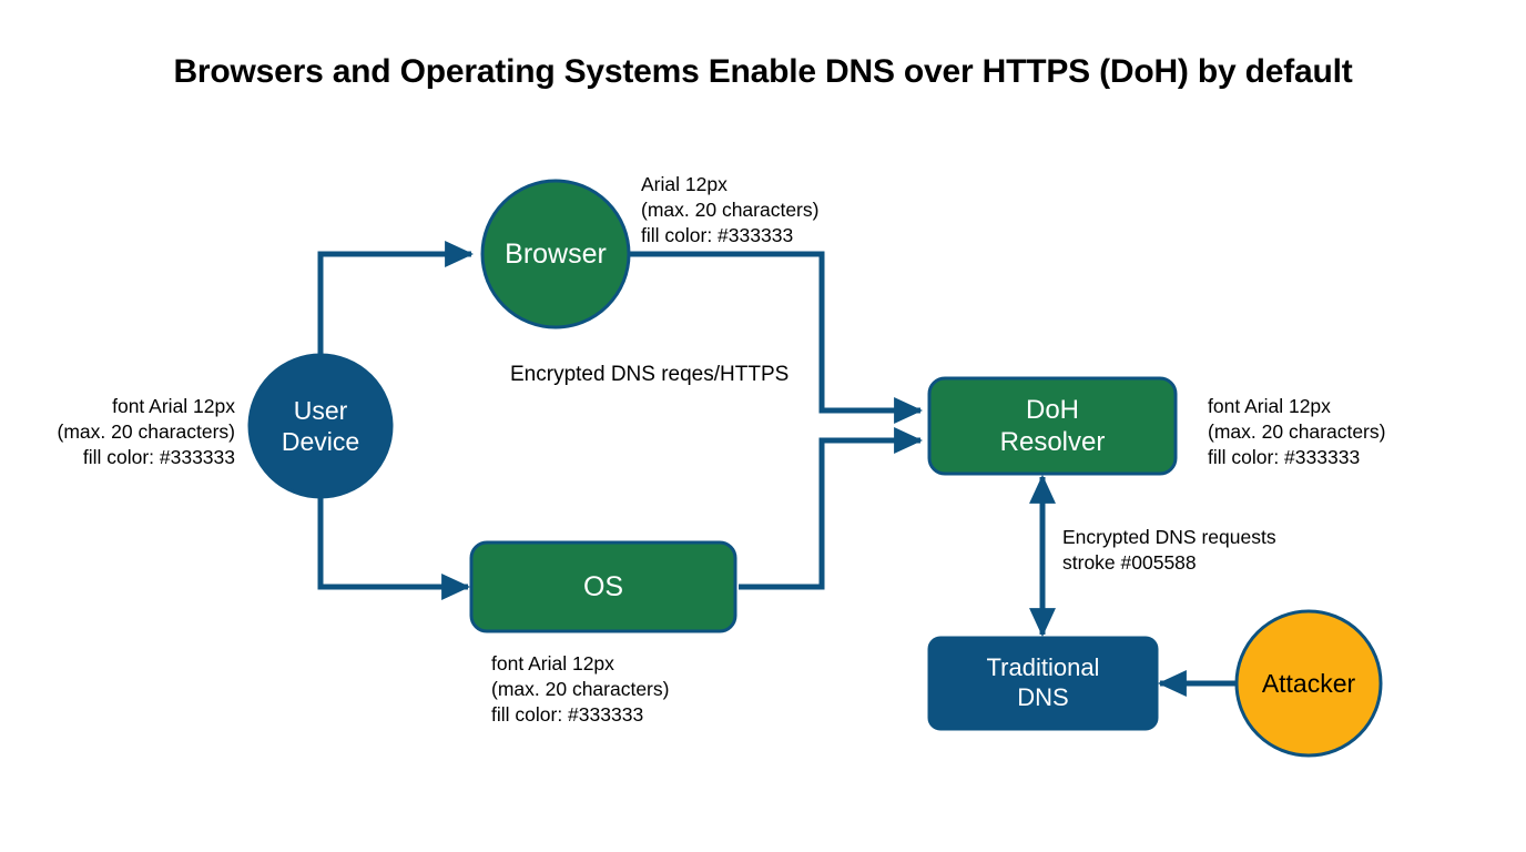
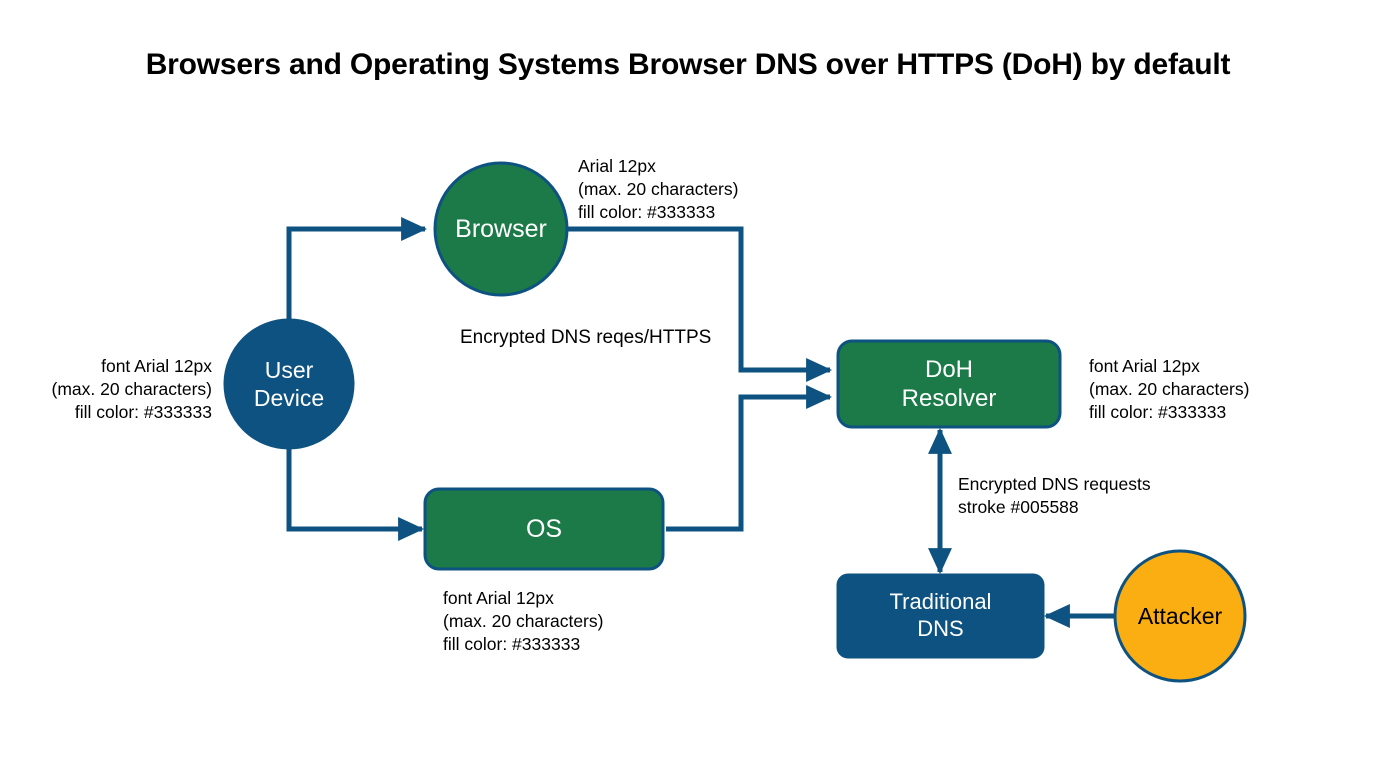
- Browsers and Operating Systems Enable DNS over HTTPS (DoH) by default
+ Browsers and Operating Systems Browser DNS over HTTPS (DoH) by default
  User
  Device
  Browser
  OS
  DoH
  Resolver
  Traditional
  DNS
  Attacker
  Arial 12px
  (max. 20 characters)
  fill color: #333333
  font Arial 12px
  (max. 20 characters)
  fill color: #333333
  font Arial 12px
  (max. 20 characters)
  fill color: #333333
  font Arial 12px
  (max. 20 characters)
  fill color: #333333
  Encrypted DNS reqes/HTTPS
  Encrypted DNS requests
  stroke #005588
